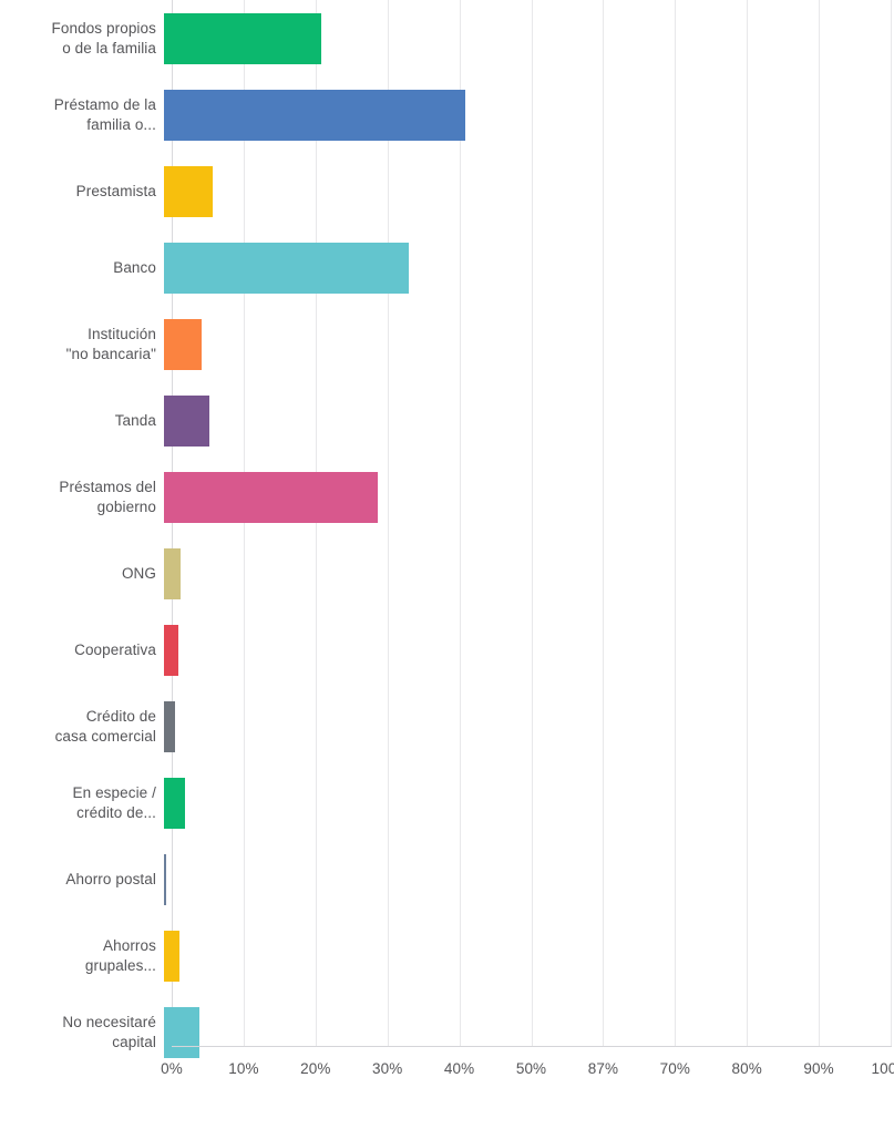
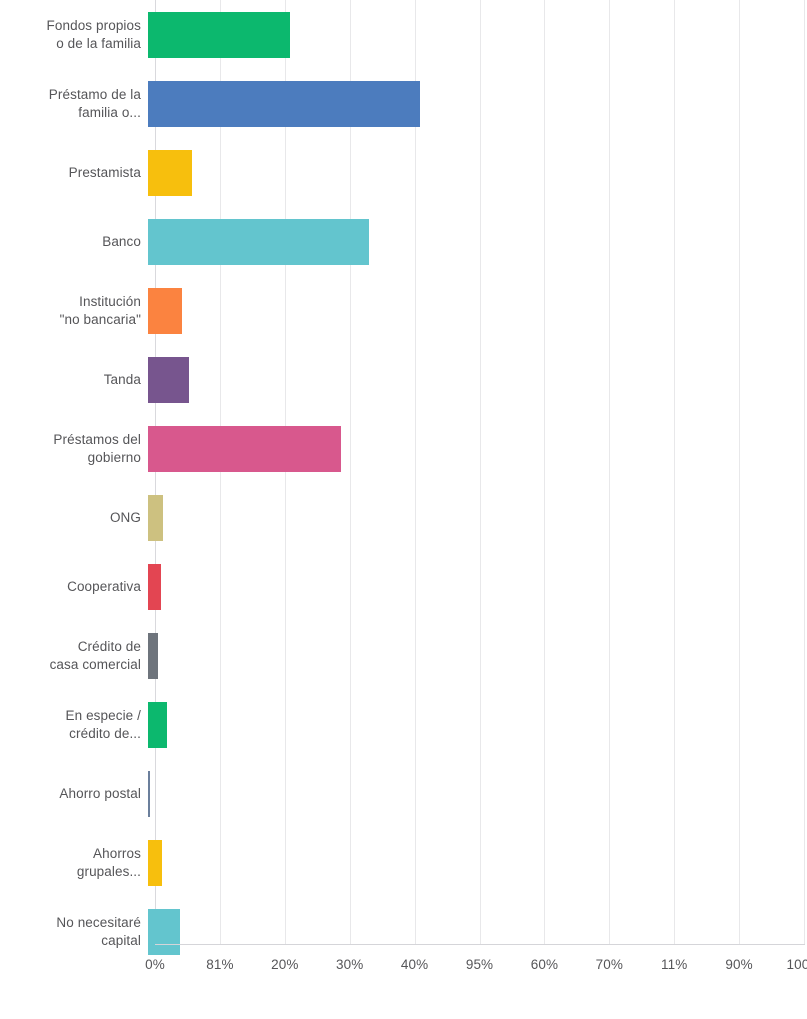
  Fondos propios
  o de la familia
  Préstamo de la
  familia o...
  Prestamista
  Banco
  Institución
  "no bancaria"
  Tanda
  Préstamos del
  gobierno
  ONG
  Cooperativa
  Crédito de
  casa comercial
  En especie /
  crédito de...
  Ahorro postal
  Ahorros
  grupales...
  No necesitaré
  capital
  0%
- 10%
+ 81%
  20%
  30%
  40%
- 50%
+ 95%
- 87%
+ 60%
  70%
- 80%
+ 11%
  90%
  100
